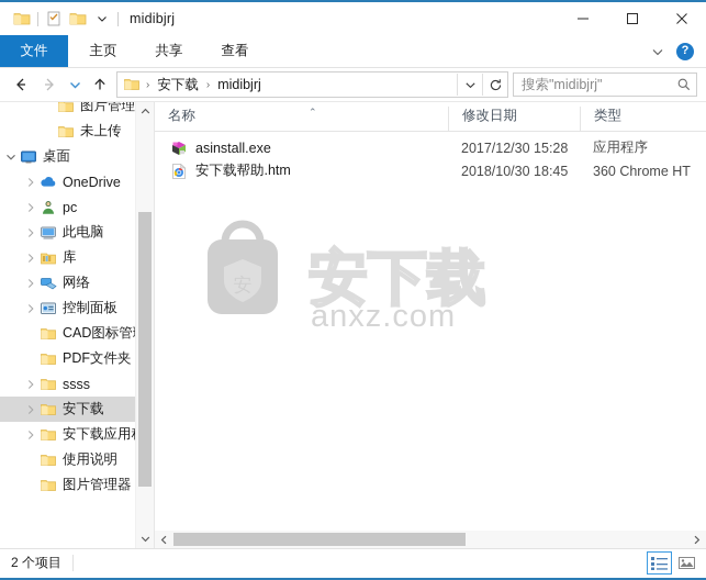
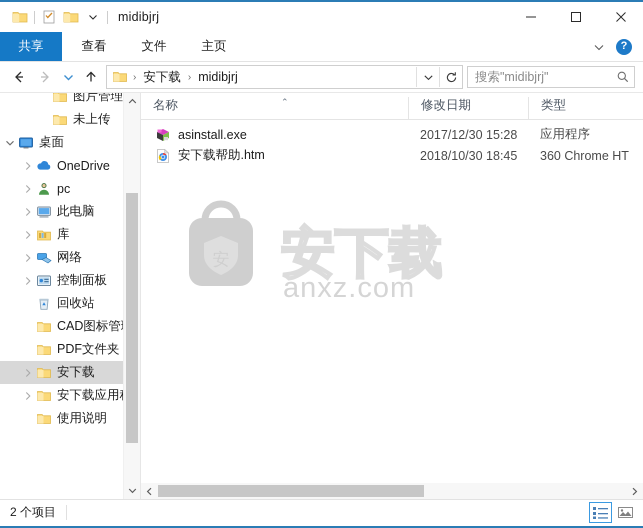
  midibjrj
- 文件
+ 共享
- 主页
+ 查看
- 共享
+ 文件
- 查看
+ 主页
  ?
  ›
  安下载
  ›
  midibjrj
  搜索"midibjrj"
  图片管理
  未上传
  桌面
  OneDrive
  pc
  此电脑
  库
  网络
  控制面板
+ 回收站
  CAD图标管
  PDF文件夹
- ssss
  安下载
  安下载应用
  使用说明
- 图片管理器
  ⌃
  名称
  修改日期
  类型
  asinstall.exe
  2017/12/30 15:28
  应用程序
  安下载帮助.htm
  2018/10/30 18:45
  360 Chrome HT
  安下载
  anxz.com
  2 个项目
